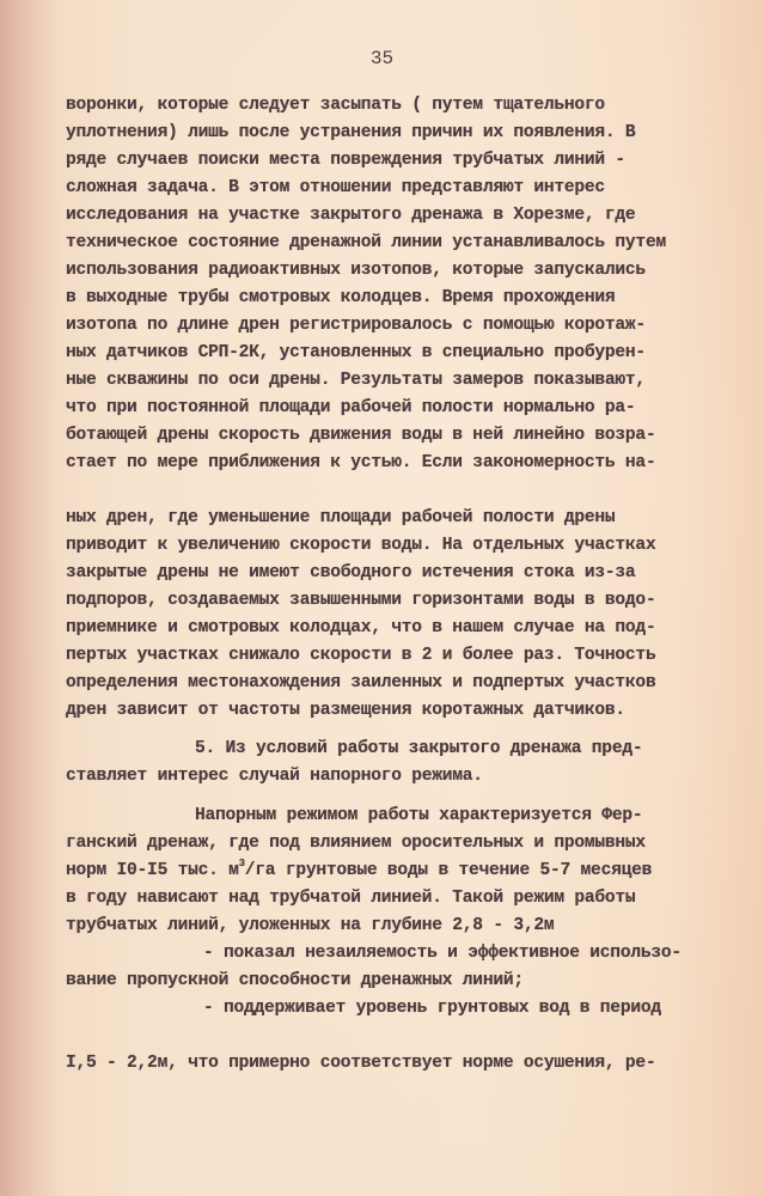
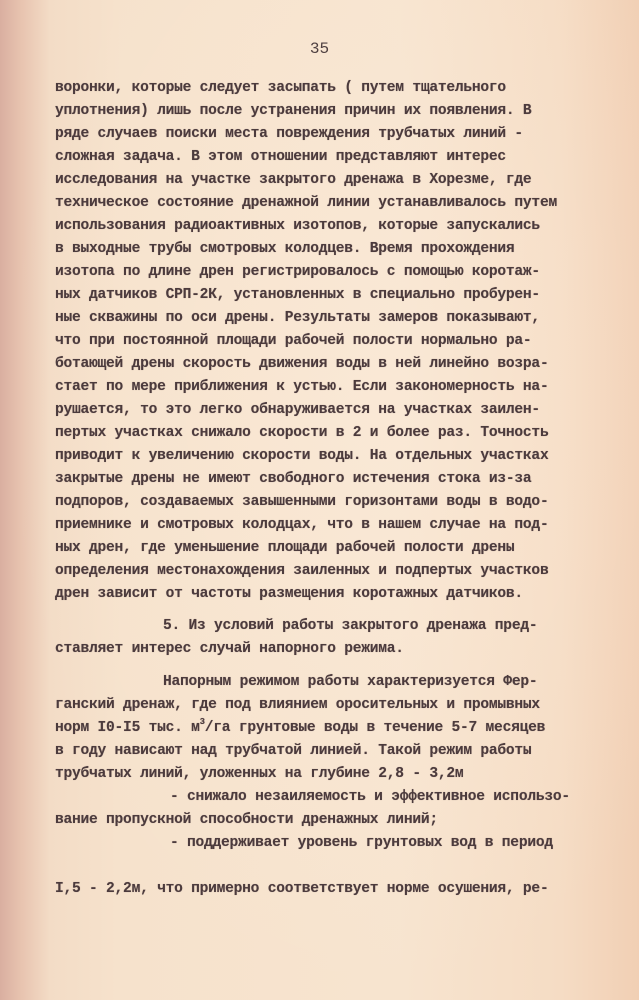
  35
  воронки, которые следует засыпать ( путем тщательного
  уплотнения) лишь после устранения причин их появления. В
  ряде случаев поиски места повреждения трубчатых линий -
  сложная задача. В этом отношении представляют интерес
  исследования на участке закрытого дренажа в Хорезме, где
  техническое состояние дренажной линии устанавливалось путем
  использования радиоактивных изотопов, которые запускались
  в выходные трубы смотровых колодцев. Время прохождения
  изотопа по длине дрен регистрировалось с помощью коротаж-
  ных датчиков СРП-2К, установленных в специально пробурен-
  ные скважины по оси дрены. Результаты замеров показывают,
  что при постоянной площади рабочей полости нормально ра-
  ботающей дрены скорость движения воды в ней линейно возра-
  стает по мере приближения к устью. Если закономерность на-
+ рушается, то это легко обнаруживается на участках заилен-
- ных дрен, где уменьшение площади рабочей полости дрены
+ пертых участках снижало скорости в 2 и более раз. Точность
  приводит к увеличению скорости воды. На отдельных участках
  закрытые дрены не имеют свободного истечения стока из-за
  подпоров, создаваемых завышенными горизонтами воды в водо-
  приемнике и смотровых колодцах, что в нашем случае на под-
- пертых участках снижало скорости в 2 и более раз. Точность
+ ных дрен, где уменьшение площади рабочей полости дрены
  определения местонахождения заиленных и подпертых участков
  дрен зависит от частоты размещения коротажных датчиков.
  5. Из условий работы закрытого дренажа пред-
  ставляет интерес случай напорного режима.
  Напорным режимом работы характеризуется Фер-
  ганский дренаж, где под влиянием оросительных и промывных
  норм I0-I5 тыс. м3/га грунтовые воды в течение 5-7 месяцев
  в году нависают над трубчатой линией. Такой режим работы
  трубчатых линий, уложенных на глубине 2,8 - 3,2м
- - показал незаиляемость и эффективное использо-
+ - снижало незаиляемость и эффективное использо-
  вание пропускной способности дренажных линий;
  - поддерживает уровень грунтовых вод в период
  I,5 - 2,2м, что примерно соответствует норме осушения, ре-
